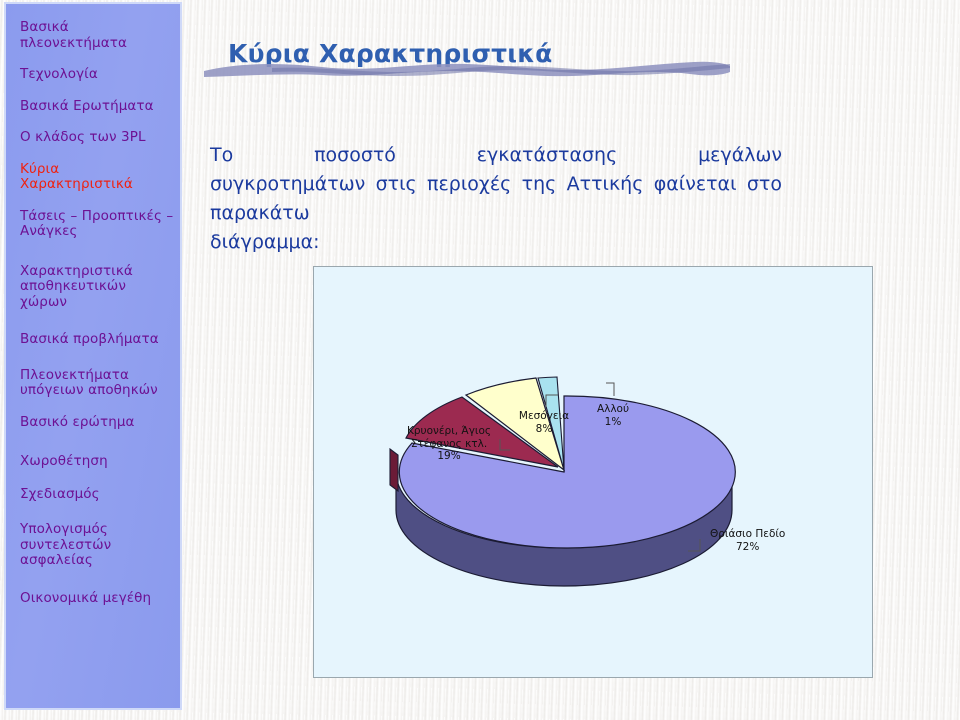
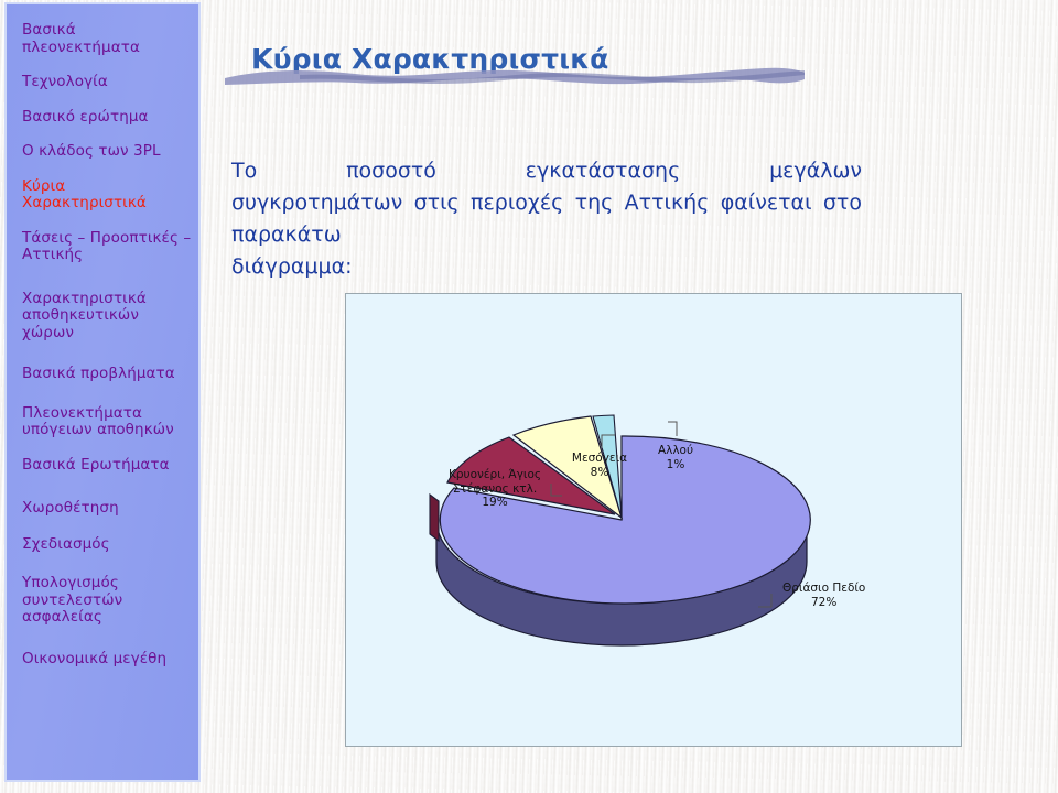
  Βασικά πλεονεκτήματα
  Τεχνολογία
- Βασικά Ερωτήματα
+ Βασικό ερώτημα
  Ο κλάδος των 3PL
  Κύρια Χαρακτηριστικά
- Τάσεις – Προοπτικές – Ανάγκες
+ Τάσεις – Προοπτικές – Αττικής
  Χαρακτηριστικά αποθηκευτικών χώρων
  Βασικά προβλήματα
  Πλεονεκτήματα υπόγειων αποθηκών
- Βασικό ερώτημα
+ Βασικά Ερωτήματα
  Χωροθέτηση
  Σχεδιασμός
  Υπολογισμός συντελεστών ασφαλείας
  Οικονομικά μεγέθη
  Κύρια Χαρακτηριστικά
  Το ποσοστό εγκατάστασης μεγάλων
  συγκροτημάτων στις περιοχές της Αττικής φαίνεται στο παρακάτω
  διάγραμμα:
  Κρυονέρι, Άγιος
  Στέφανος κτλ.
  19%
  Μεσόγεια
  8%
  Αλλού
  1%
  Θριάσιο Πεδίο
  72%
